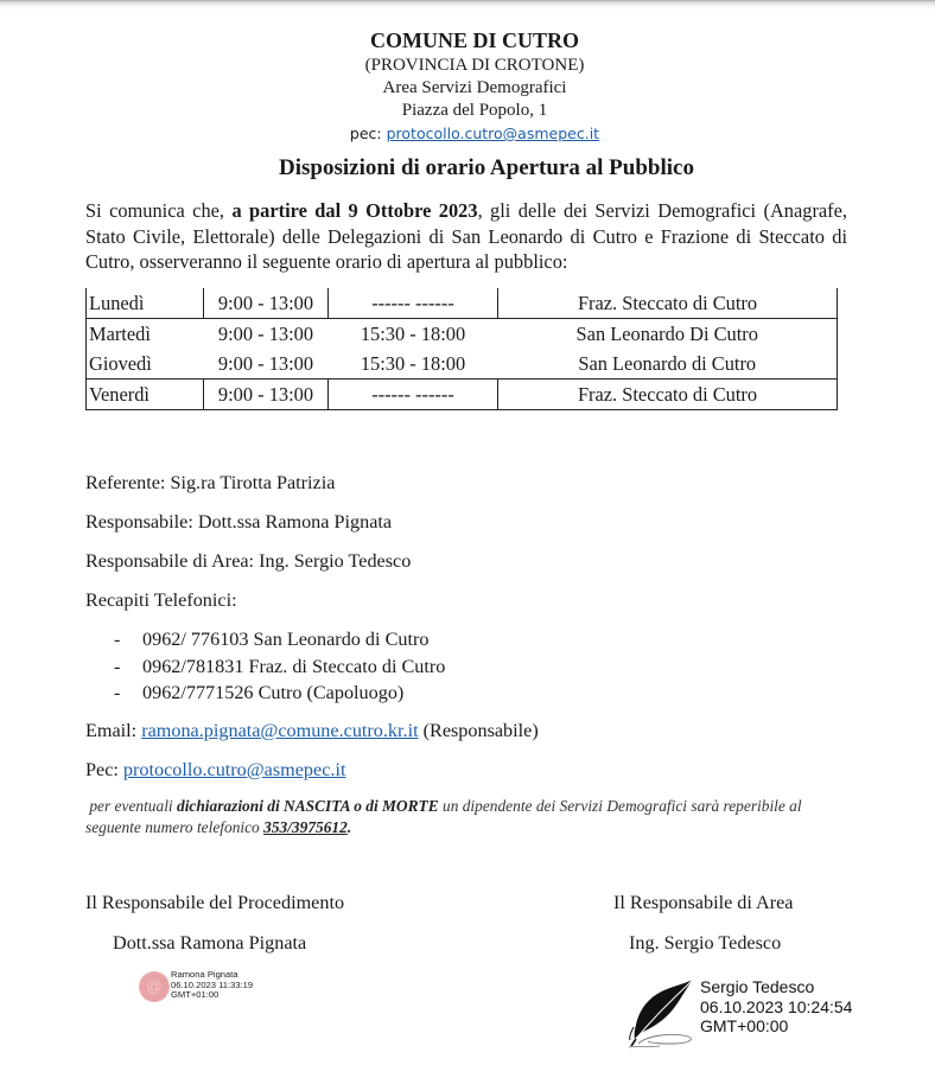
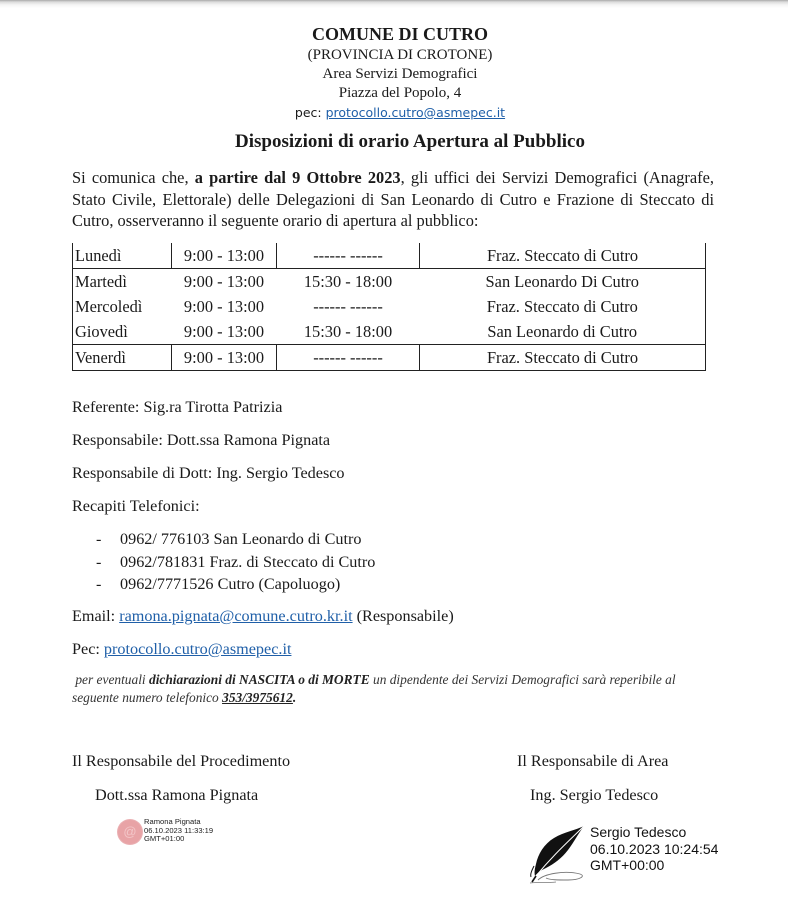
  COMUNE DI CUTRO
  (PROVINCIA DI CROTONE)
  Area Servizi Demografici
- Piazza del Popolo, 1
+ Piazza del Popolo, 4
  pec: protocollo.cutro@asmepec.it
  Disposizioni di orario Apertura al Pubblico
- Si comunica che, a partire dal 9 Ottobre 2023, gli delle dei Servizi Demografici (Anagrafe, Stato Civile, Elettorale) delle Delegazioni di San Leonardo di Cutro e Frazione di Steccato di Cutro, osserveranno il seguente orario di apertura al pubblico:
+ Si comunica che, a partire dal 9 Ottobre 2023, gli uffici dei Servizi Demografici (Anagrafe, Stato Civile, Elettorale) delle Delegazioni di San Leonardo di Cutro e Frazione di Steccato di Cutro, osserveranno il seguente orario di apertura al pubblico:
  Lunedì	9:00 - 13:00	------ ------	Fraz. Steccato di Cutro
  Martedì	9:00 - 13:00	15:30 - 18:00	San Leonardo Di Cutro
+ Mercoledì	9:00 - 13:00	------ ------	Fraz. Steccato di Cutro
  Giovedì	9:00 - 13:00	15:30 - 18:00	San Leonardo di Cutro
  Venerdì	9:00 - 13:00	------ ------	Fraz. Steccato di Cutro
  Referente: Sig.ra Tirotta Patrizia
  Responsabile: Dott.ssa Ramona Pignata
- Responsabile di Area: Ing. Sergio Tedesco
+ Responsabile di Dott: Ing. Sergio Tedesco
  Recapiti Telefonici:
  - 0962/ 776103 San Leonardo di Cutro
  - 0962/781831 Fraz. di Steccato di Cutro
  - 0962/7771526 Cutro (Capoluogo)
  Email: ramona.pignata@comune.cutro.kr.it (Responsabile)
  Pec: protocollo.cutro@asmepec.it
  per eventuali dichiarazioni di NASCITA o di MORTE un dipendente dei Servizi Demografici sarà reperibile al seguente numero telefonico 353/3975612.
  Il Responsabile del Procedimento
  Dott.ssa Ramona Pignata
  @
  Ramona Pignata
  06.10.2023 11:33:19
  GMT+01:00
  Il Responsabile di Area
  Ing. Sergio Tedesco
  Sergio Tedesco
  06.10.2023 10:24:54
  GMT+00:00
